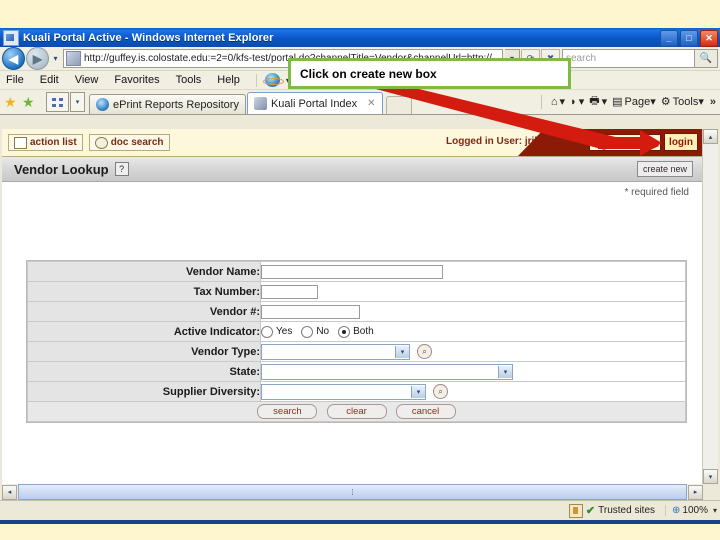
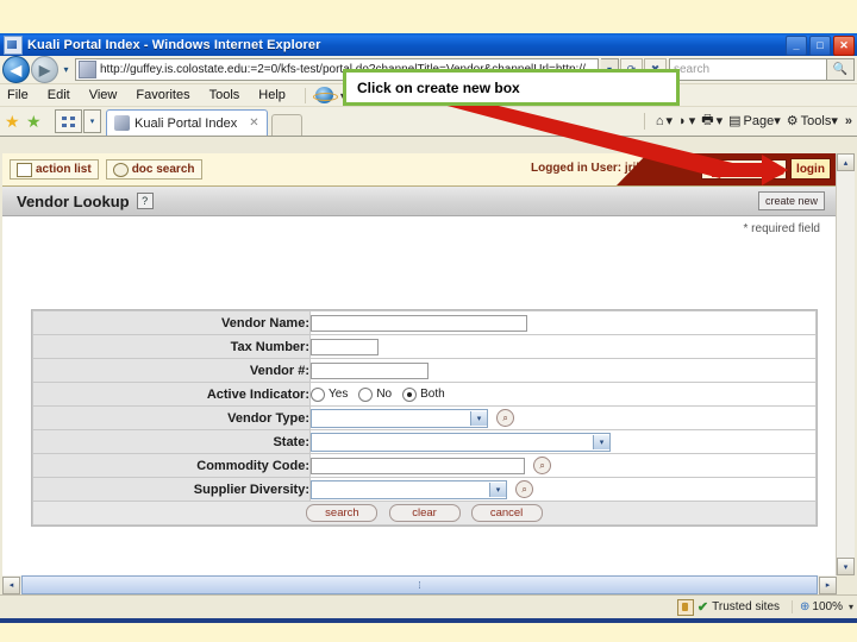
- Kuali Portal Active - Windows Internet Explorer
+ Kuali Portal Index - Windows Internet Explorer
  _
  □
  ✕
  ◀
  ▶
  ▾
  earch
  🔍
  File
  Edit
  View
  Favorites
  Tools
  Help
  ★
  ★
- ePrint Reports Repository
  Kuali Portal Index
  ✕
  ⌂
  ▾
  ◗
  ▾
  🖶
  ▾
  ▤
  Page
  ▾
  ⚙
  Tools
  ▾
  »
  action list
  doc search
  Logged in User: jr
  login
  Vendor Lookup
  ?
  create new
  * required field
  Vendor Name:
  Tax Number:
  Vendor #:
  Active Indicator:	Yes No Both
  Vendor Type:	⌕
  State:
+ Commodity Code:	⌕
  Supplier Diversity:	⌕
  search clear cancel
  ⁞
  ✔
  Trusted sites
  ⊕
  100%
  ▾
  Click on create new box
